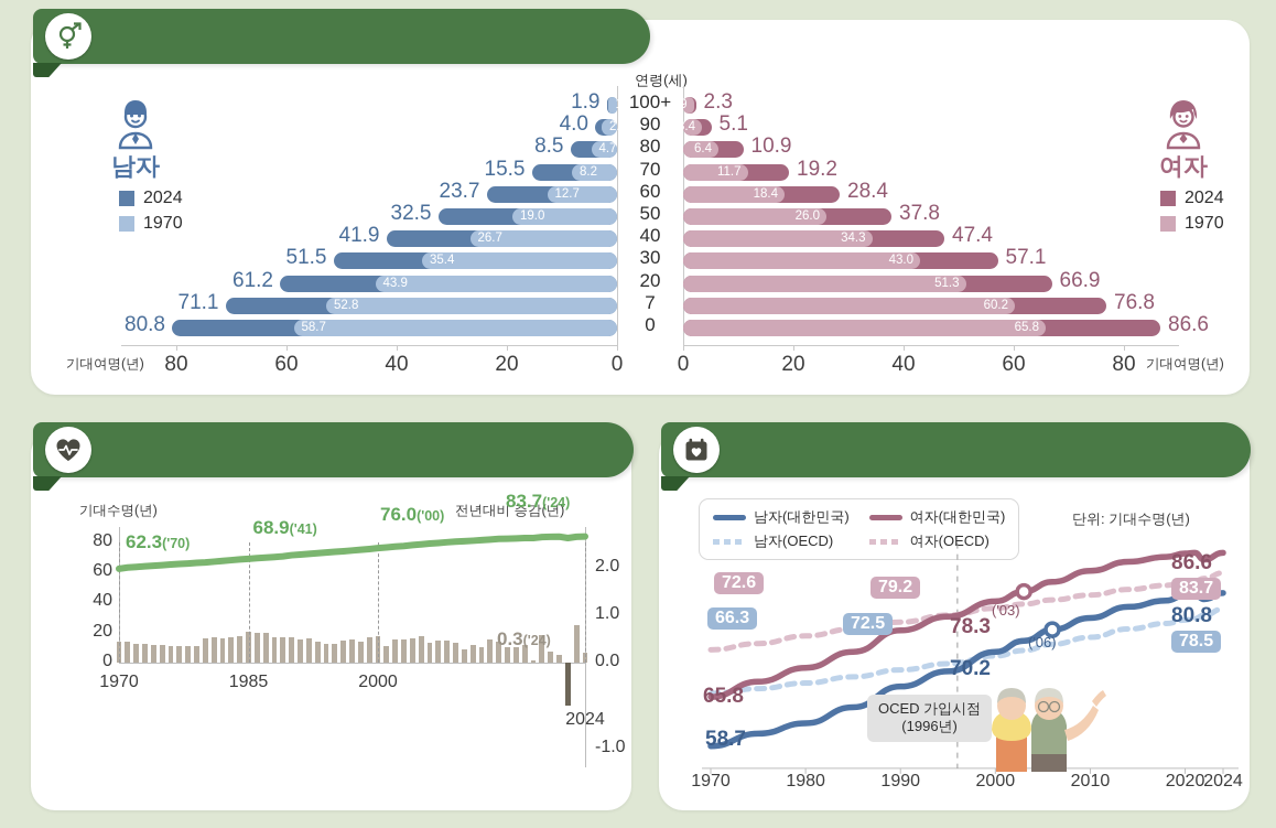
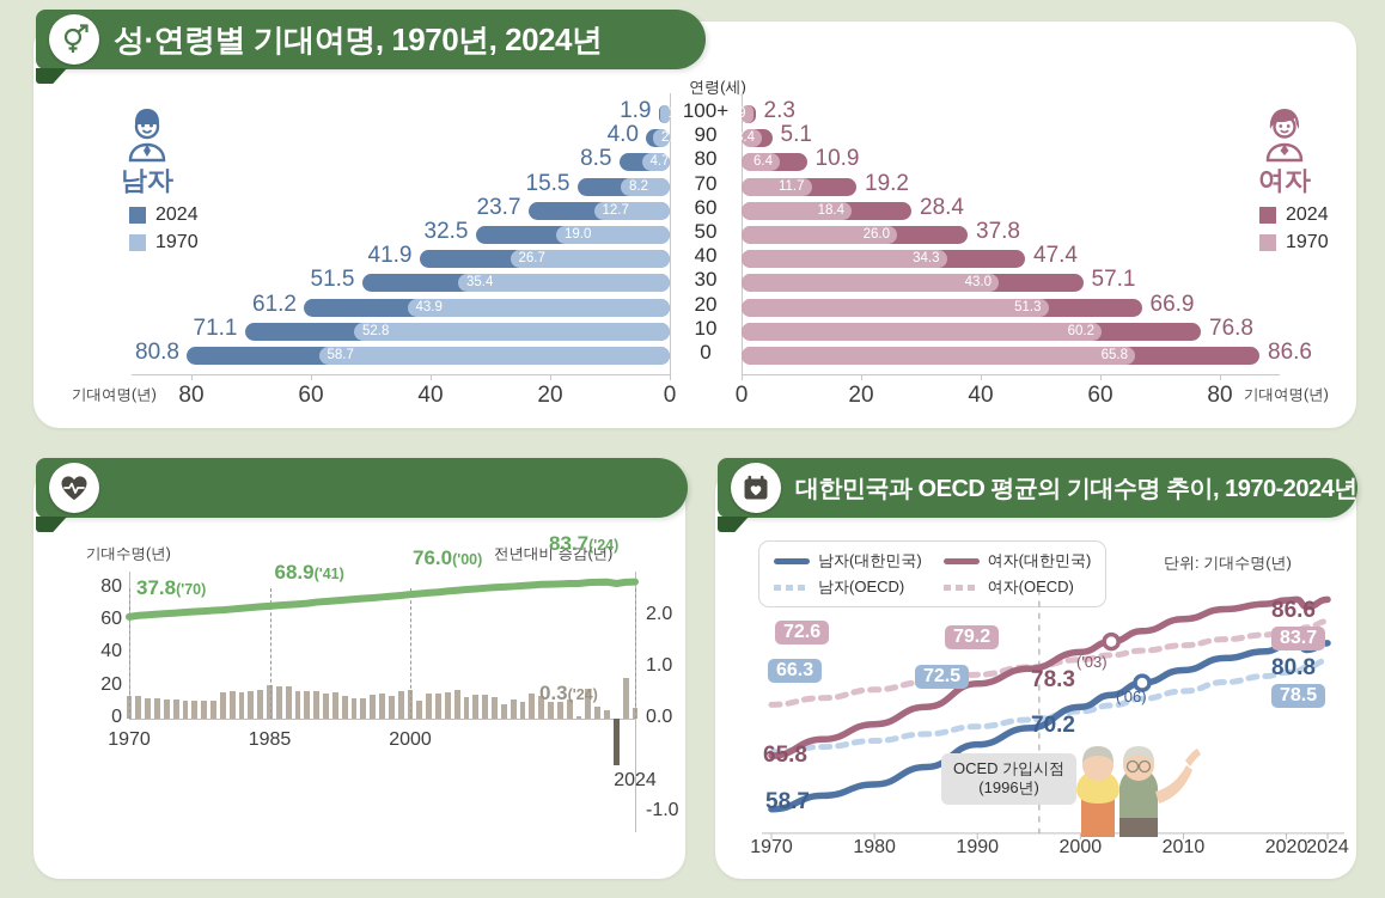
+ 성·연령별 기대여명, 1970년, 2024년
  남자
  2024
  1970
  여자
  2024
  1970
  연령(세)
  기대여명(년)
  기대여명(년)
  100+
  1.7
  1.9
  1.9
  2.3
  90
  2.8
  4.0
  3.4
  5.1
  80
  4.7
  8.5
  6.4
  10.9
  70
  8.2
  15.5
  11.7
  19.2
  60
  12.7
  23.7
  18.4
  28.4
  50
  19.0
  32.5
  26.0
  37.8
  40
  26.7
  41.9
  34.3
  47.4
  30
  35.4
  51.5
  43.0
  57.1
  20
  43.9
  61.2
  51.3
  66.9
- 7
+ 10
  52.8
  71.1
  60.2
  76.8
  0
  58.7
  80.8
  65.8
  86.6
  80
  60
  40
  20
  0
  0
  20
  40
  60
  80
  기대수명(년)
  전년대비 증감(년)
  80
  60
  40
  20
  0
  2.0
  1.0
  0.0
  -1.0
- 62.3('70)
+ 37.8('70)
  68.9('41)
  76.0('00)
  83.7('24)
  0.3('24)
  1970
  1985
  2000
  2024
+ 대한민국과 OECD 평균의 기대수명 추이, 1970-2024년
  남자(대한민국)
  여자(대한민국)
  남자(OECD)
  여자(OECD)
  단위: 기대수명(년)
  66.3
  72.6
  72.5
  79.2
  83.7
  78.5
  58.7
  65.8
  78.3
  70.2
  86.6
  80.8
  ('03)
  ('06)
  OCED 가입시점
  (1996년)
  1970
  1980
  1990
  2000
  2010
  2020
  2024
